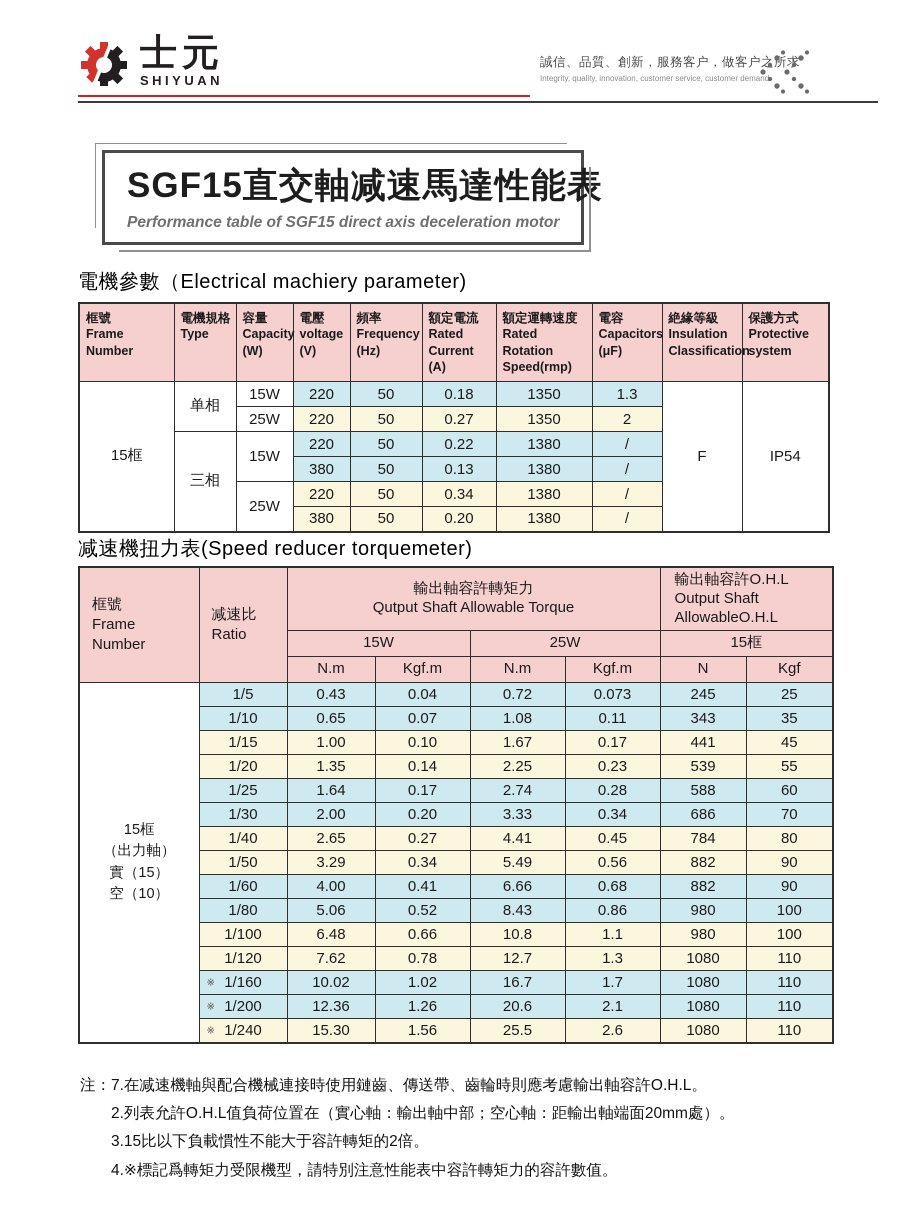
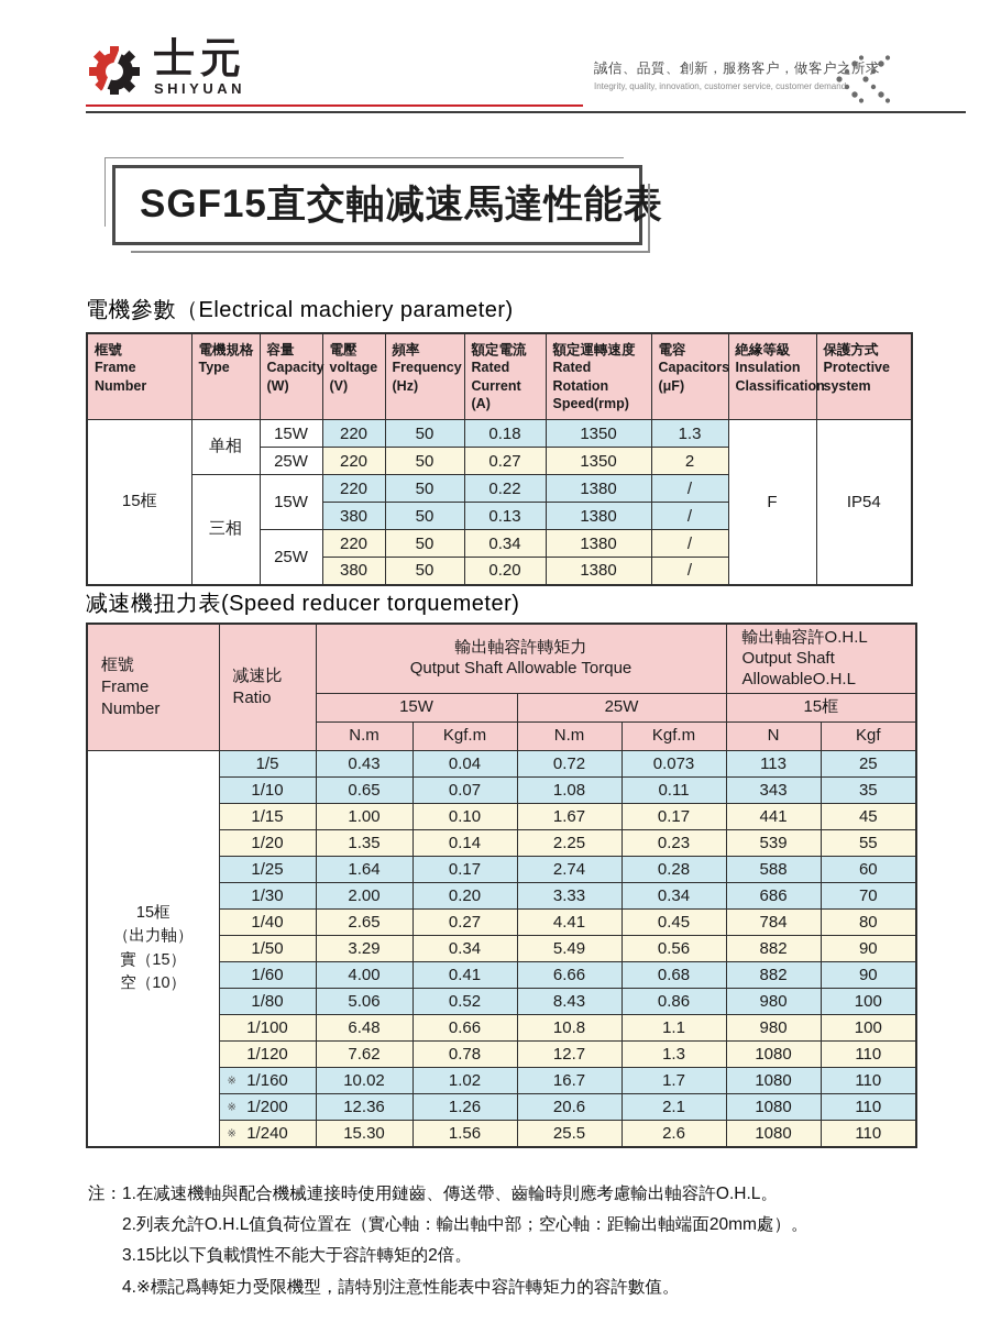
  士元
  SHIYUAN
  誠信、品質、創新，服務客户，做客户
  Integrity, quality, innovation, customer service, customer dem
  SGF15直交軸减速馬達性能
- Performance table of SGF15 direct axis deceleration motor
  電機參數（Electrical machiery parameter)
  框號 Frame Number	電機規格 Type	容量 Capacity (W)	電壓 voltage (V)	頻率 Frequency (Hz)	額定電流 Rated Current (A)	額定運轉速度 Rated Rotation Speed(rmp)	電容 Capacitors (μF)	絶緣等級 Insulation Classification	保護方式 Protective system
  15框	单相	15W	220	50	0.18	1350	1.3	F	IP54
  25W	220	50	0.27	1350	2
  三相	15W	220	50	0.22	1380	/
  380	50	0.13	1380	/
  25W	220	50	0.34	1380	/
  380	50	0.20	1380	/
  减速機扭力表(Speed reducer torquemeter)
  框號 Frame Number	减速比 Ratio	輸出軸容許轉矩力 Qutput Shaft Allowable Torque	輸出軸容許O.H.L Output Shaft AllowableO.H.L
  15W	25W	15框
  N.m	Kgf.m	N.m	Kgf.m	N	Kgf
- 15框 （出力軸） 實（15） 空（10）	1/5	0.43	0.04	0.72	0.073	245	25
+ 15框 （出力軸） 實（15） 空（10）	1/5	0.43	0.04	0.72	0.073	113	25
  1/10	0.65	0.07	1.08	0.11	343	35
  1/15	1.00	0.10	1.67	0.17	441	45
  1/20	1.35	0.14	2.25	0.23	539	55
  1/25	1.64	0.17	2.74	0.28	588	60
  1/30	2.00	0.20	3.33	0.34	686	70
  1/40	2.65	0.27	4.41	0.45	784	80
  1/50	3.29	0.34	5.49	0.56	882	90
  1/60	4.00	0.41	6.66	0.68	882	90
  1/80	5.06	0.52	8.43	0.86	980	100
  1/100	6.48	0.66	10.8	1.1	980	100
  1/120	7.62	0.78	12.7	1.3	1080	110
  ※ 1/160	10.02	1.02	16.7	1.7	1080	110
  ※ 1/200	12.36	1.26	20.6	2.1	1080	110
  ※ 1/240	15.30	1.56	25.5	2.6	1080	110
- 注：7.在减速機軸與配合機械連接時使用鏈齒、傳送帶、齒輪時則應考慮輸出軸容許O.H.L。
+ 注：1.在减速機軸與配合機械連接時使用鏈齒、傳送帶、齒輪時則應考慮輸出軸容許O.H.L。
  2.列表允許O.H.L值負荷位置在（實心軸：輸出軸中部；空心軸：距輸出軸端面20mm處）。
  3.15比以下負載慣性不能大于容許轉矩的2倍。
  4.※標記爲轉矩力受限機型，請特別注意性能表中容許轉矩力的容許數值。
